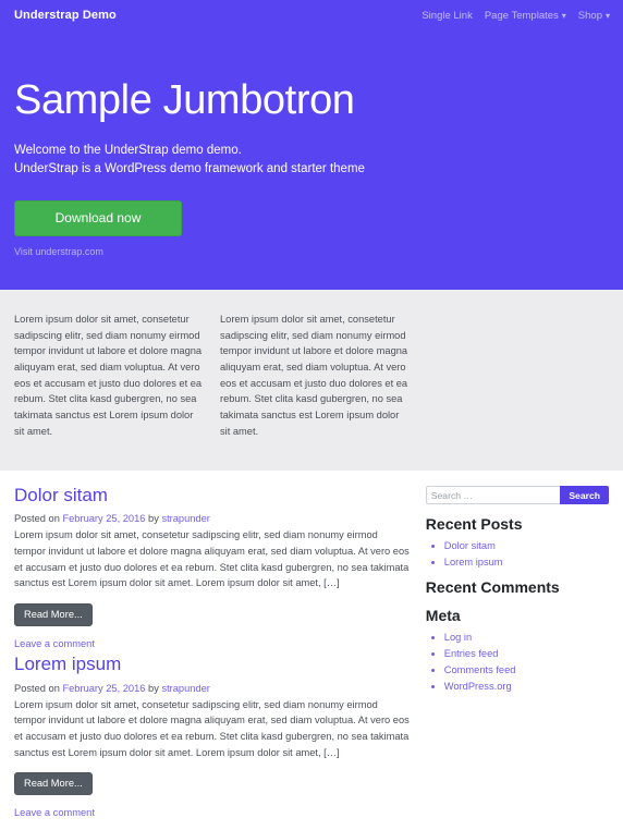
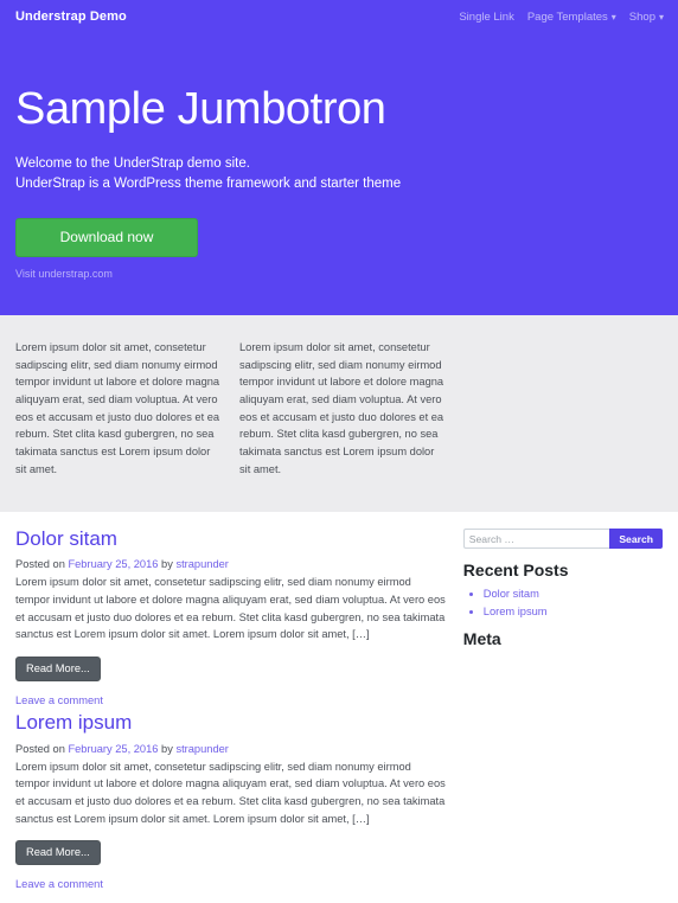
  Understrap Demo
  Single Link
  Page Templates ▾
  Shop ▾
  Sample Jumbotron
- Welcome to the UnderStrap demo demo.
+ Welcome to the UnderStrap demo site.
- UnderStrap is a WordPress demo framework and starter theme
+ UnderStrap is a WordPress theme framework and starter theme
  Download now
  Visit understrap.com
  Lorem ipsum dolor sit amet, consetetur sadipscing elitr, sed diam nonumy eirmod tempor invidunt ut labore et dolore magna aliquyam erat, sed diam voluptua. At vero eos et accusam et justo duo dolores et ea rebum. Stet clita kasd gubergren, no sea takimata sanctus est Lorem ipsum dolor sit amet.
  Lorem ipsum dolor sit amet, consetetur sadipscing elitr, sed diam nonumy eirmod tempor invidunt ut labore et dolore magna aliquyam erat, sed diam voluptua. At vero eos et accusam et justo duo dolores et ea rebum. Stet clita kasd gubergren, no sea takimata sanctus est Lorem ipsum dolor sit amet.
  Dolor sitam
  Posted on February 25, 2016 by strapunder
  Lorem ipsum dolor sit amet, consetetur sadipscing elitr, sed diam nonumy eirmod tempor invidunt ut labore et dolore magna aliquyam erat, sed diam voluptua. At vero eos et accusam et justo duo dolores et ea rebum. Stet clita kasd gubergren, no sea takimata sanctus est Lorem ipsum dolor sit amet. Lorem ipsum dolor sit amet, […]
  Read More...
  Leave a comment
  Lorem ipsum
  Posted on February 25, 2016 by strapunder
  Lorem ipsum dolor sit amet, consetetur sadipscing elitr, sed diam nonumy eirmod tempor invidunt ut labore et dolore magna aliquyam erat, sed diam voluptua. At vero eos et accusam et justo duo dolores et ea rebum. Stet clita kasd gubergren, no sea takimata sanctus est Lorem ipsum dolor sit amet. Lorem ipsum dolor sit amet, […]
  Read More...
  Leave a comment
  Search …
  Search
  Recent Posts
  Dolor sitam
  Lorem ipsum
- Recent Comments
  Meta
- Log in
- Entries feed
- Comments feed
- WordPress.org
